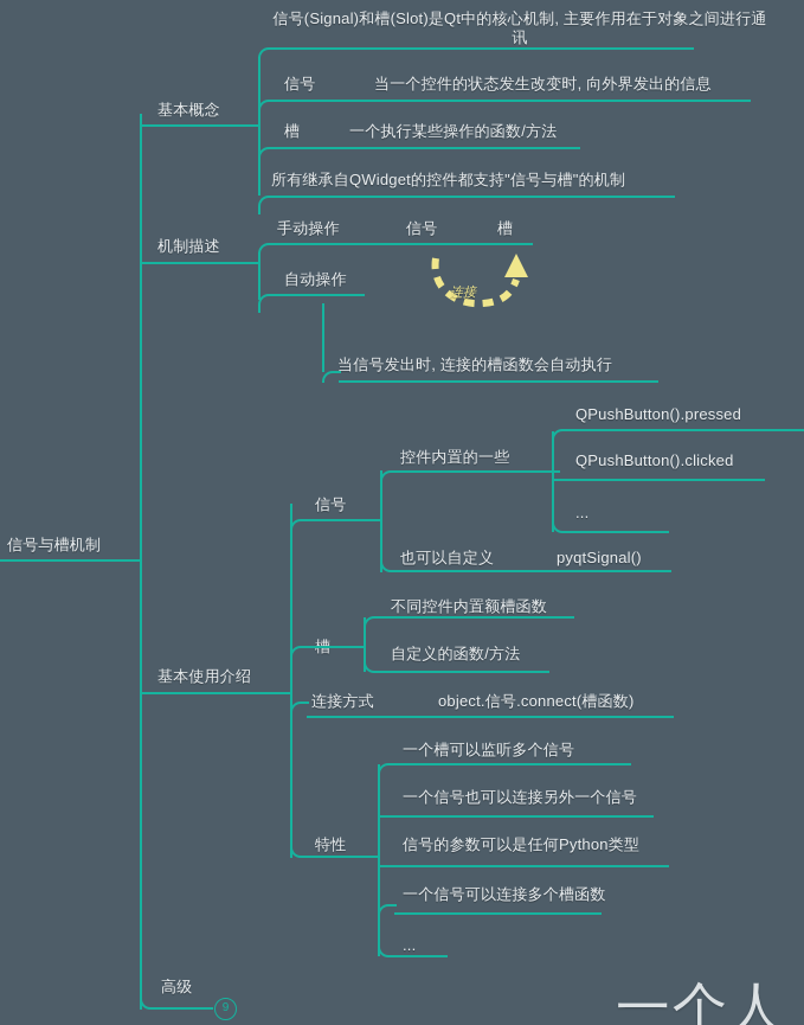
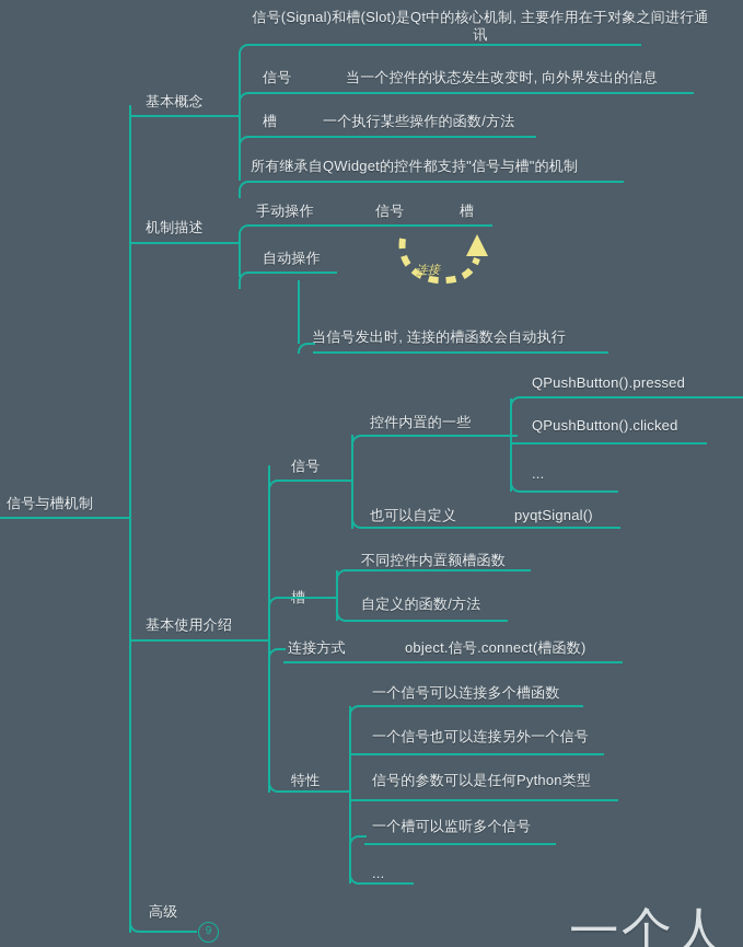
  信号与槽机制
  基本概念
  信号(Signal)和槽(Slot)是Qt中的核心机制, 主要作用在于对象之间进行通讯
  信号
  当一个控件的状态发生改变时, 向外界发出的信息
  槽
  一个执行某些操作的函数/方法
  所有继承自QWidget的控件都支持"信号与槽"的机制
  机制描述
  手动操作
  信号
  槽
  自动操作
  连接
  当信号发出时, 连接的槽函数会自动执行
  基本使用介绍
  信号
  控件内置的一些
  QPushButton().pressed
  QPushButton().clicked
  ...
  也可以自定义
  pyqtSignal()
  不同控件内置额槽函数
  自定义的函数/方法
  连接方式
  object.信号.connect(槽函数)
  特性
- 一个槽可以监听多个信号
+ 一个信号可以连接多个槽函数
  一个信号也可以连接另外一个信号
  信号的参数可以是任何Python类型
- 一个信号可以连接多个槽函数
+ 一个槽可以监听多个信号
  ...
  高级
  9
  一个人
